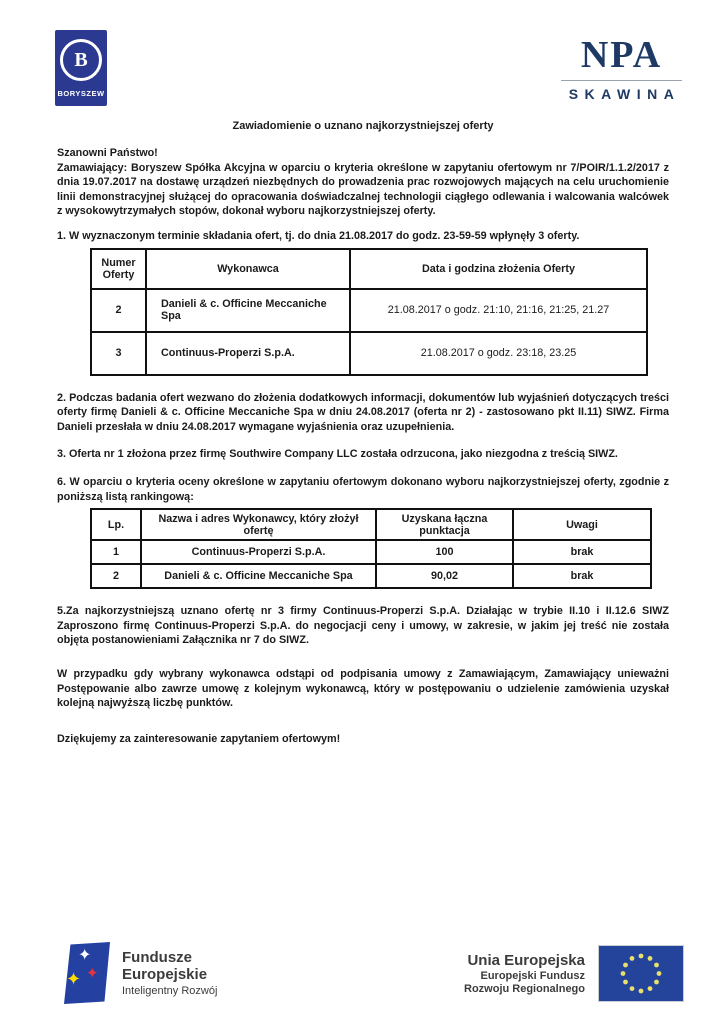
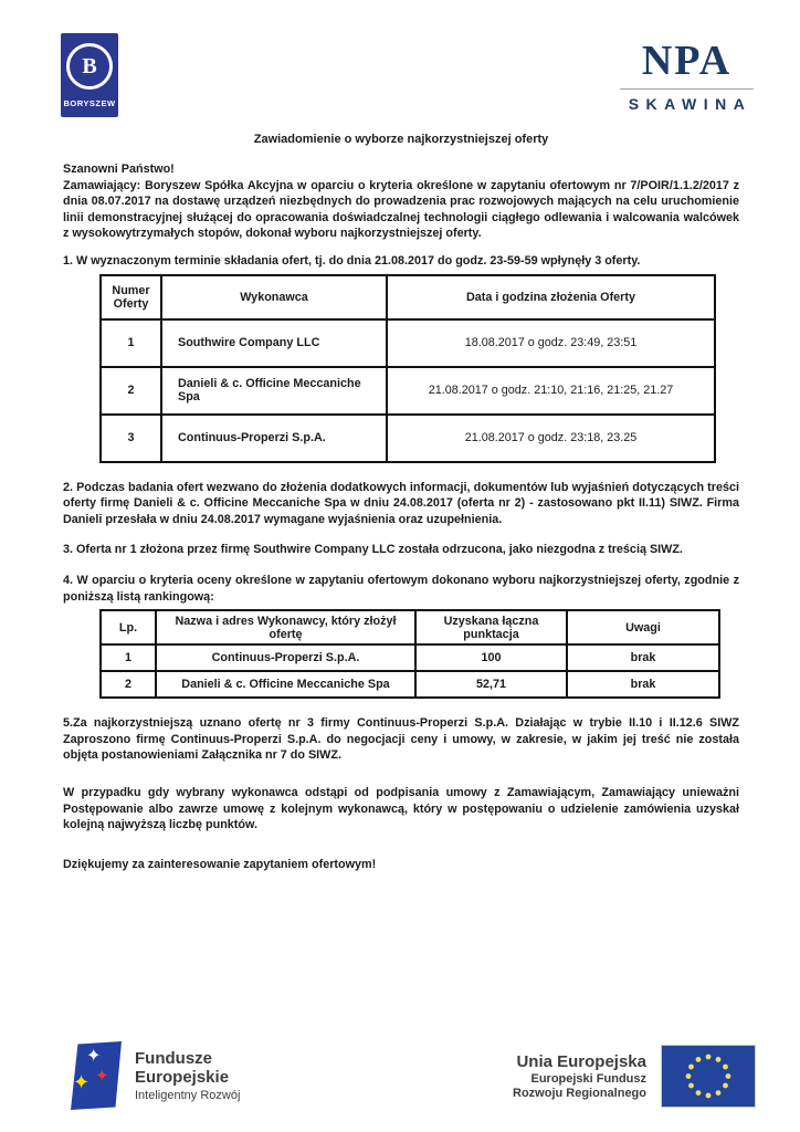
  B
  BORYSZEW
  NPA
  SKAWINA
- Zawiadomienie o uznano najkorzystniejszej oferty
+ Zawiadomienie o wyborze najkorzystniejszej oferty
  Szanowni Państwo!
- Zamawiający: Boryszew Spółka Akcyjna w oparciu o kryteria określone w zapytaniu ofertowym nr 7/POIR/1.1.2/2017 z dnia 19.07.2017 na dostawę urządzeń niezbędnych do prowadzenia prac rozwojowych mających na celu uruchomienie linii demonstracyjnej służącej do opracowania doświadczalnej technologii ciągłego odlewania i walcowania walcówek z wysokowytrzymałych stopów, dokonał wyboru najkorzystniejszej oferty.
+ Zamawiający: Boryszew Spółka Akcyjna w oparciu o kryteria określone w zapytaniu ofertowym nr 7/POIR/1.1.2/2017 z dnia 08.07.2017 na dostawę urządzeń niezbędnych do prowadzenia prac rozwojowych mających na celu uruchomienie linii demonstracyjnej służącej do opracowania doświadczalnej technologii ciągłego odlewania i walcowania walcówek z wysokowytrzymałych stopów, dokonał wyboru najkorzystniejszej oferty.
  1. W wyznaczonym terminie składania ofert, tj. do dnia 21.08.2017 do godz. 23-59-59 wpłynęły 3 oferty.
  Numer Oferty	Wykonawca	Data i godzina złożenia Oferty
+ 1	Southwire Company LLC	18.08.2017 o godz. 23:49, 23:51
  2	Danieli & c. Officine Meccaniche Spa	21.08.2017 o godz. 21:10, 21:16, 21:25, 21.27
  3	Continuus-Properzi S.p.A.	21.08.2017 o godz. 23:18, 23.25
  2. Podczas badania ofert wezwano do złożenia dodatkowych informacji, dokumentów lub wyjaśnień dotyczących treści oferty firmę Danieli & c. Officine Meccaniche Spa w dniu 24.08.2017 (oferta nr 2) - zastosowano pkt II.11) SIWZ. Firma Danieli przesłała w dniu 24.08.2017 wymagane wyjaśnienia oraz uzupełnienia.
  3. Oferta nr 1 złożona przez firmę Southwire Company LLC została odrzucona, jako niezgodna z treścią SIWZ.
- 6. W oparciu o kryteria oceny określone w zapytaniu ofertowym dokonano wyboru najkorzystniejszej oferty, zgodnie z poniższą listą rankingową:
+ 4. W oparciu o kryteria oceny określone w zapytaniu ofertowym dokonano wyboru najkorzystniejszej oferty, zgodnie z poniższą listą rankingową:
  Lp.	Nazwa i adres Wykonawcy, który złożył ofertę	Uzyskana łączna punktacja	Uwagi
  1	Continuus-Properzi S.p.A.	100	brak
- 2	Danieli & c. Officine Meccaniche Spa	90,02	brak
+ 2	Danieli & c. Officine Meccaniche Spa	52,71	brak
  5.Za najkorzystniejszą uznano ofertę nr 3 firmy Continuus-Properzi S.p.A. Działając w trybie II.10 i II.12.6 SIWZ Zaproszono firmę Continuus-Properzi S.p.A. do negocjacji ceny i umowy, w zakresie, w jakim jej treść nie została objęta postanowieniami Załącznika nr 7 do SIWZ.
  W przypadku gdy wybrany wykonawca odstąpi od podpisania umowy z Zamawiającym, Zamawiający unieważni Postępowanie albo zawrze umowę z kolejnym wykonawcą, który w postępowaniu o udzielenie zamówienia uzyskał kolejną najwyższą liczbę punktów.
  Dziękujemy za zainteresowanie zapytaniem ofertowym!
  ✦
  ✦
  ✦
  Fundusze
  Europejskie
  Inteligentny Rozwój
  Unia Europejska
  Europejski Fundusz
  Rozwoju Regionalnego
